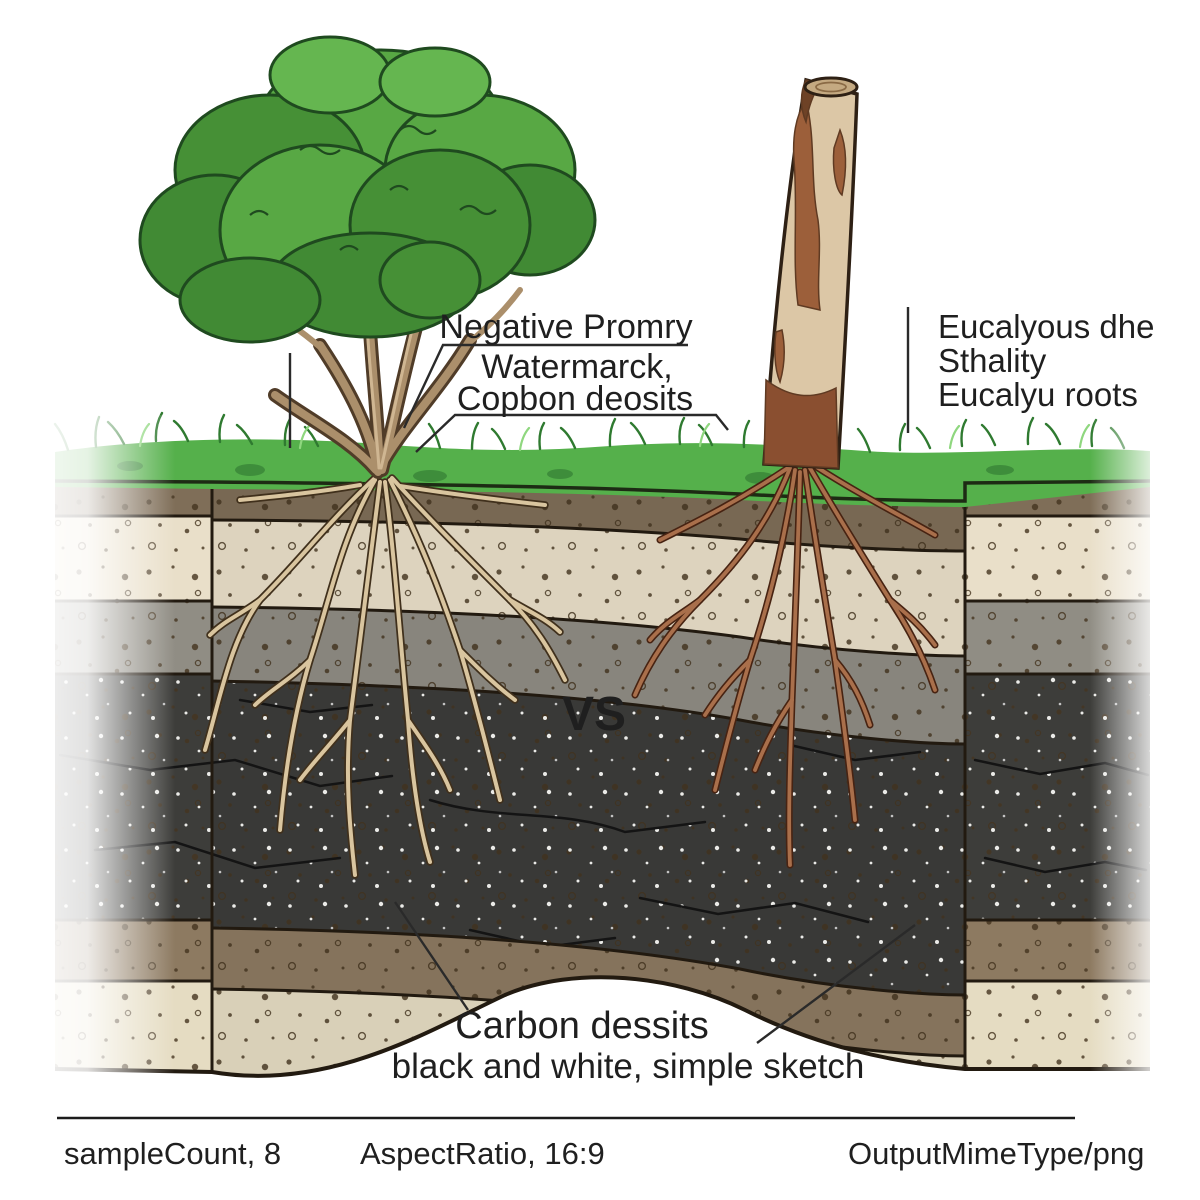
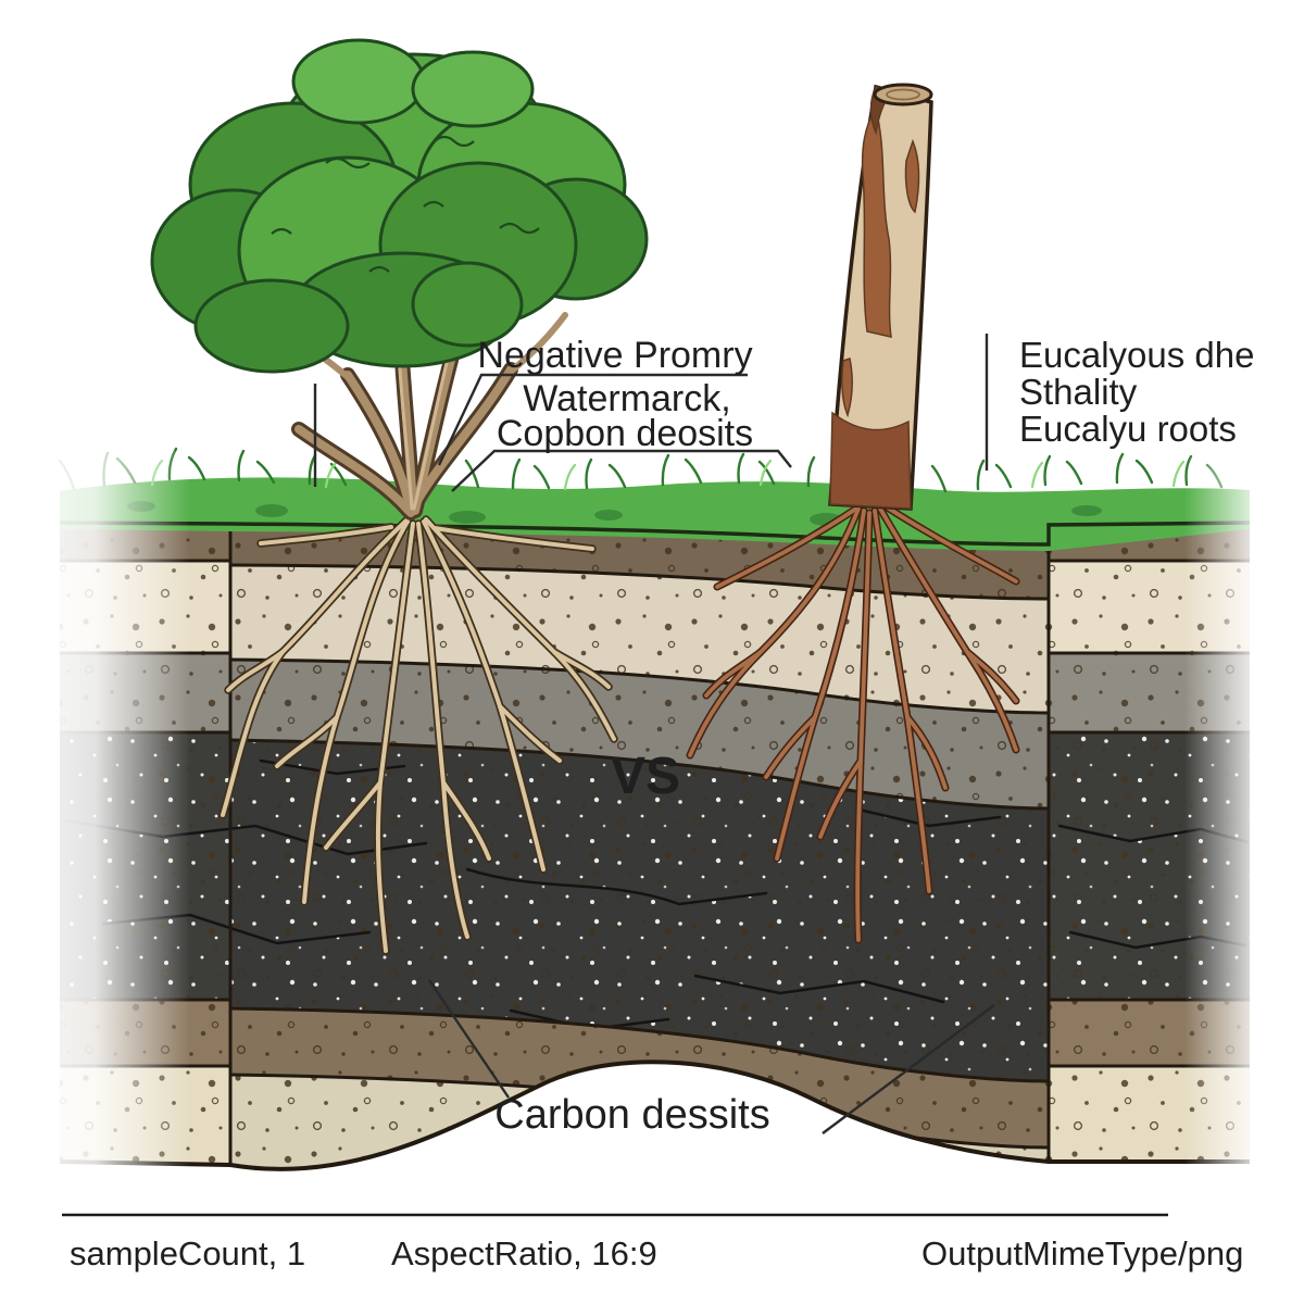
  Negative Promry
  Watermarck,
  Copbon deosits
  Eucalyous dhe
  Sthality
  Eucalyu roots
  VS
  Carbon dessits
- black and white, simple sketch
- sampleCount, 8
+ sampleCount, 1
  AspectRatio, 16:9
  OutputMimeType/png
